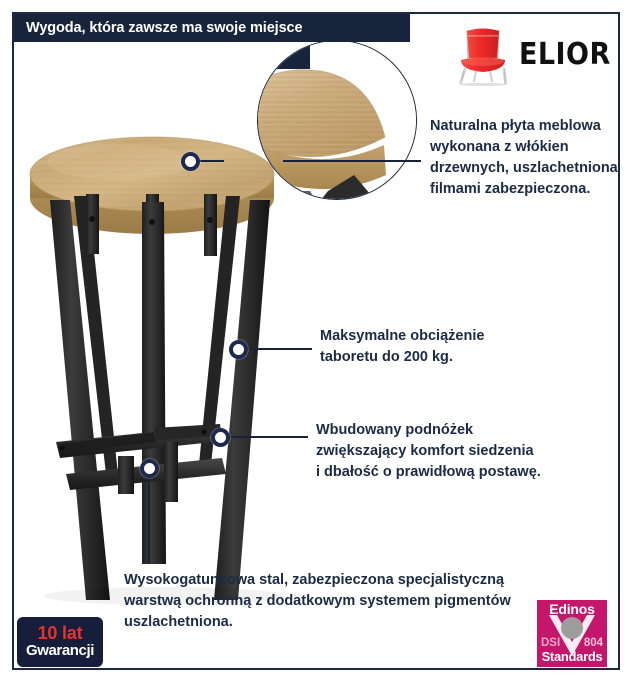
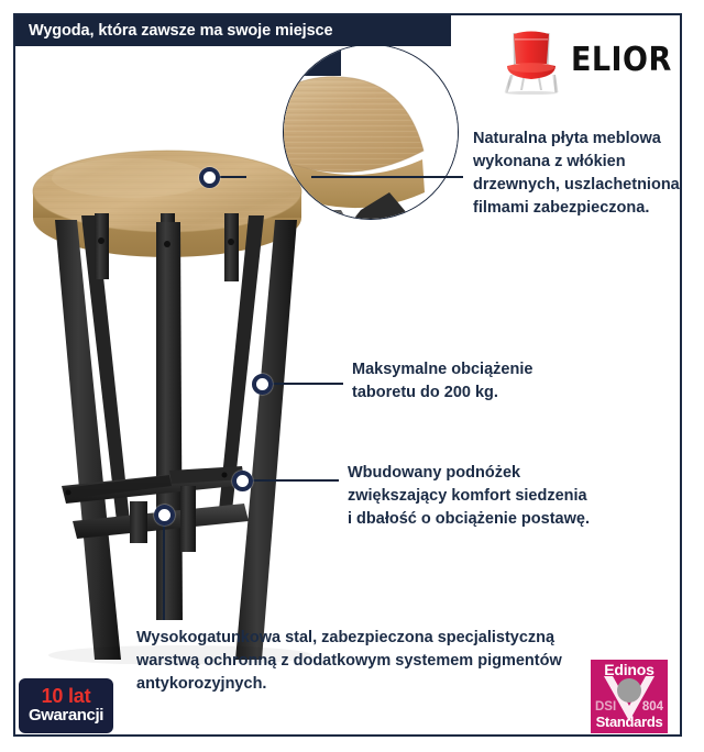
  Wygoda, która zawsze ma swoje miejsce
  ELIOR
  Naturalna płyta meblowa wykonana z włókien drzewnych, uszlachetniona filmami zabezpieczona.
  Maksymalne obciążenie taboretu do 200 kg.
- Wbudowany podnóżek zwiększający komfort siedzenia i dbałość o prawidłową postawę.
+ Wbudowany podnóżek zwiększający komfort siedzenia i dbałość o obciążenie postawę.
- Wysokogatunkowa stal, zabezpieczona specjalistyczną warstwą ochronną z dodatkowym systemem pigmentów uszlachetniona.
+ Wysokogatunkowa stal, zabezpieczona specjalistyczną warstwą ochronną z dodatkowym systemem pigmentów antykorozyjnych.
  10 lat
  Gwarancji
  Edinos
  DSI
  804
  Standards
